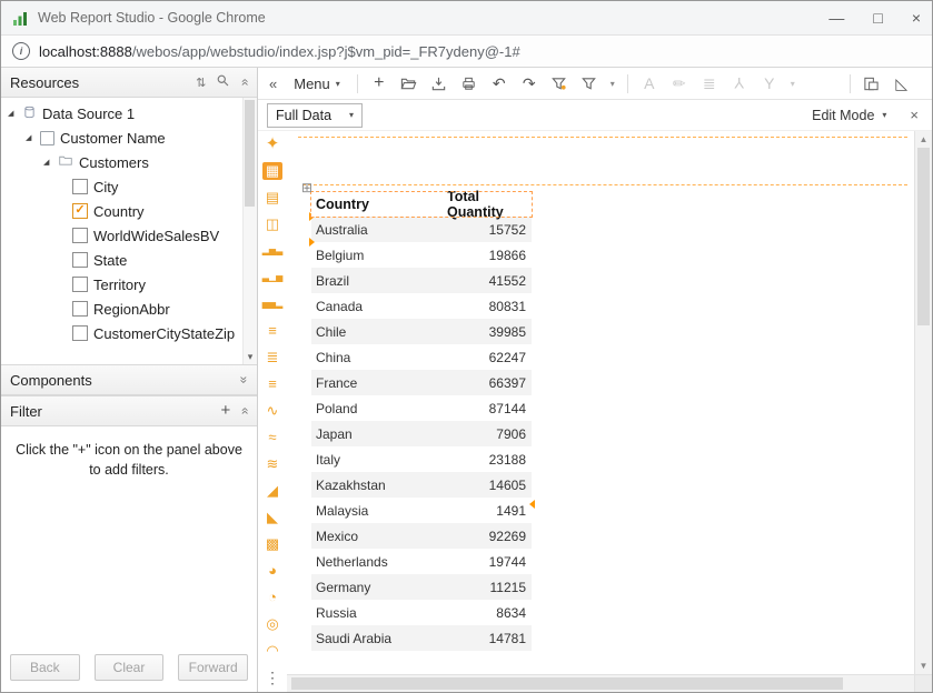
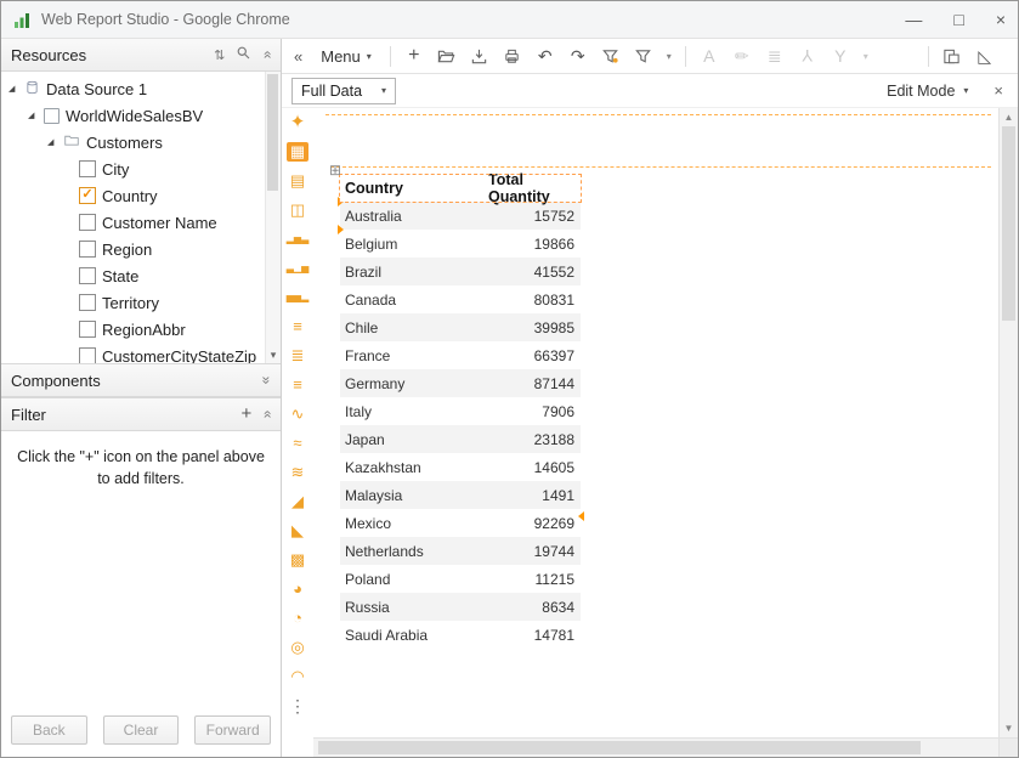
  Web Report Studio - Google Chrome
  —
  □
  ×
- i
- localhost:8888/webos/app/webstudio/index.jsp?j$vm_pid=_FR7ydeny@-1#
  Resources
  ⇅
  Data Source 1
- Customer Name
+ WorldWideSalesBV
  Customers
  City
  ✓
  Country
- WorldWideSalesBV
+ Customer Name
+ Region
  State
  Territory
  RegionAbbr
  CustomerCityStateZip
  ▾
  Components
  Filter
  +
  Click the "+" icon on the panel above to add filters.
  Back
  Clear
  Forward
  «
  Menu
  ▾
  +
  ↶
  ↷
  ▾
  A
  ✏
  ≣
  Y
  ▾
  ◺
  Full Data
  ▾
  Edit Mode
  ▾
  ×
  ✦
  ▦
  ▤
  ◫
  ▂▅▃
  ▃▁▅
  ▅▅▂
  ≡
  ≣
  ≡
  ∿
  ≈
  ≋
  ◢
  ◣
  ▩
  ◕
  ◔
  ◎
  ◠
  ⋮
  ⊞
  Country
  Total Quantity
  Australia
  15752
  Belgium
  19866
  Brazil
  41552
  Canada
  80831
  Chile
  39985
- China
- 62247
  France
  66397
- Poland
+ Germany
  87144
- Japan
+ Italy
  7906
- Italy
+ Japan
  23188
  Kazakhstan
  14605
  Malaysia
  1491
  Mexico
  92269
  Netherlands
  19744
- Germany
+ Poland
  11215
  Russia
  8634
  Saudi Arabia
  14781
  ▲
  ▼
